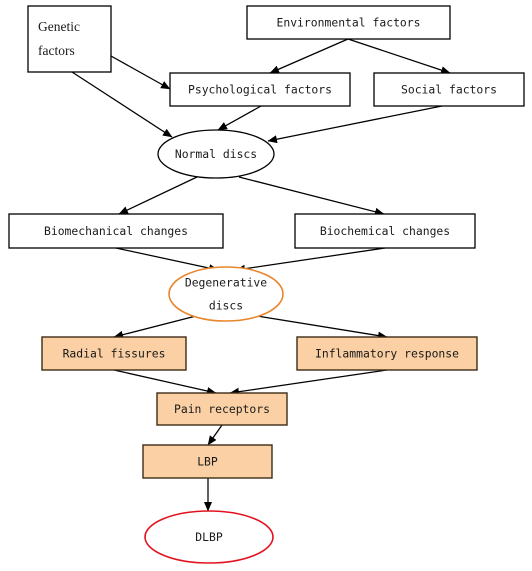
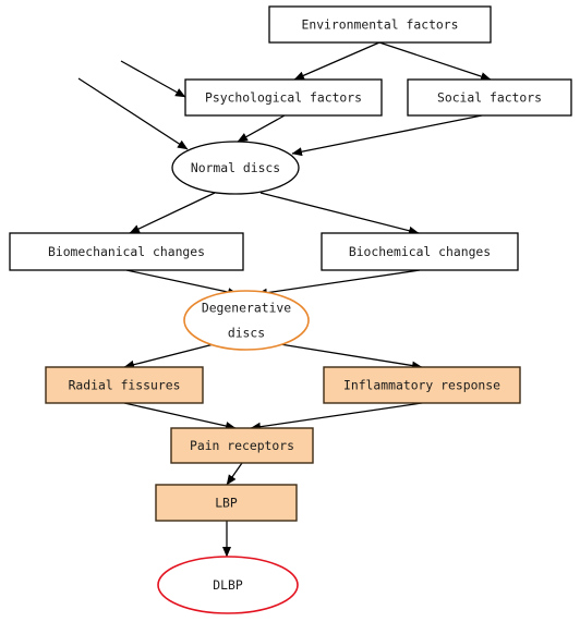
- Genetic
- factors
  Environmental factors
  Psychological factors
  Social factors
  Normal discs
  Biomechanical changes
  Biochemical changes
  Degenerative
  discs
  Radial fissures
  Inflammatory response
  Pain receptors
  LBP
  DLBP
